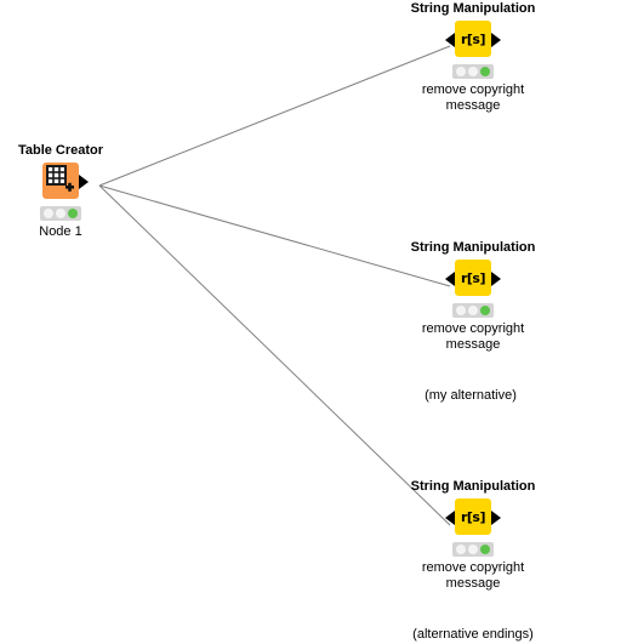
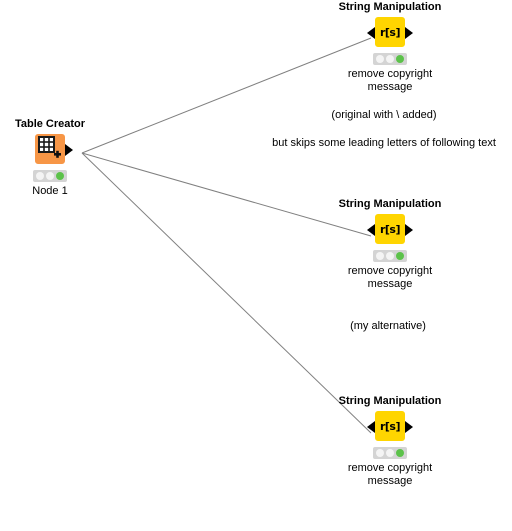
  Table Creator
  Node 1
  String Manipulation
  r[s]
  remove copyright
  message
+ (original with \ added)
+ but skips some leading letters of following text
  String Manipulation
  r[s]
  remove copyright
  message
  (my alternative)
  String Manipulation
  r[s]
  remove copyright
  message
- (alternative endings)
